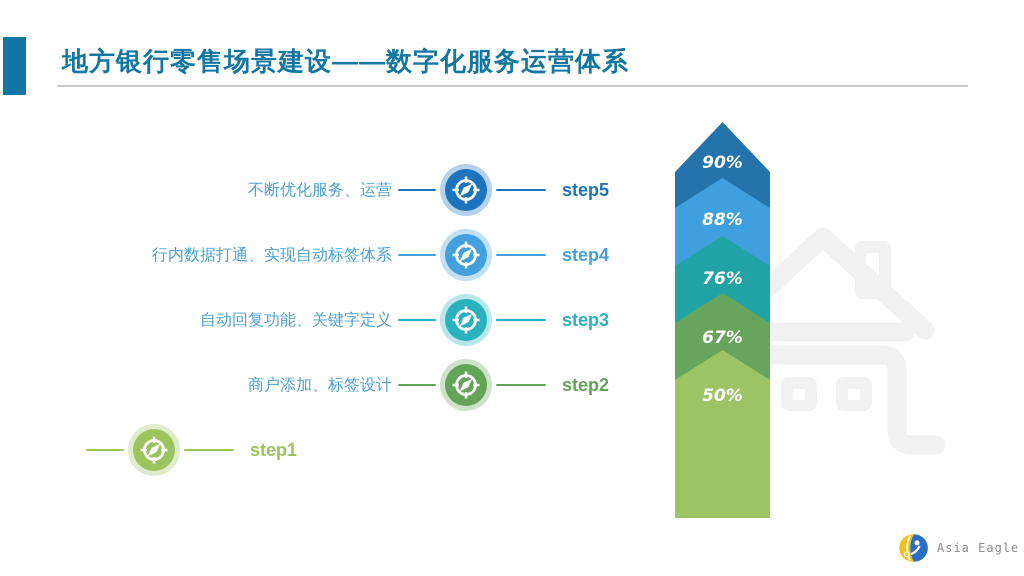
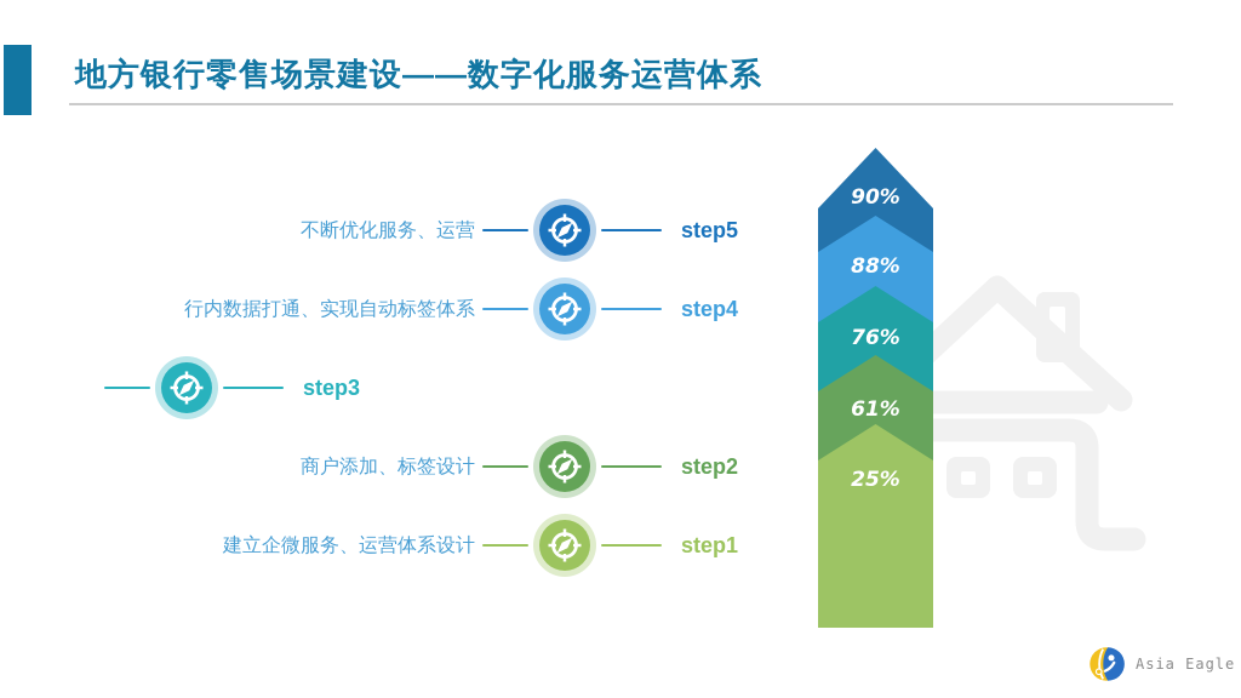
  地方银行零售场景建设——数字化服务运营体系
  90%
  88%
  76%
- 67%
+ 61%
- 50%
+ 25%
  不断优化服务、运营
  step5
  行内数据打通、实现自动标签体系
  step4
- 自动回复功能、关键字定义
  step3
  商户添加、标签设计
  step2
+ 建立企微服务、运营体系设计
  step1
  Asia Eagle
